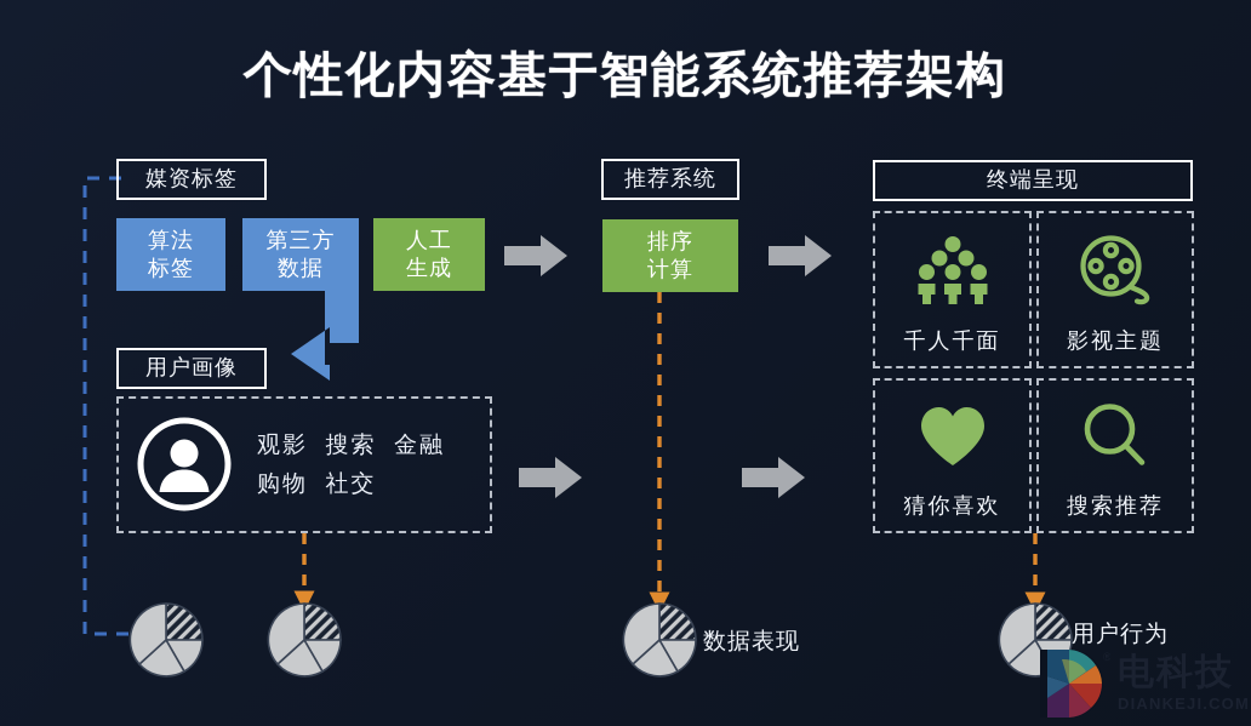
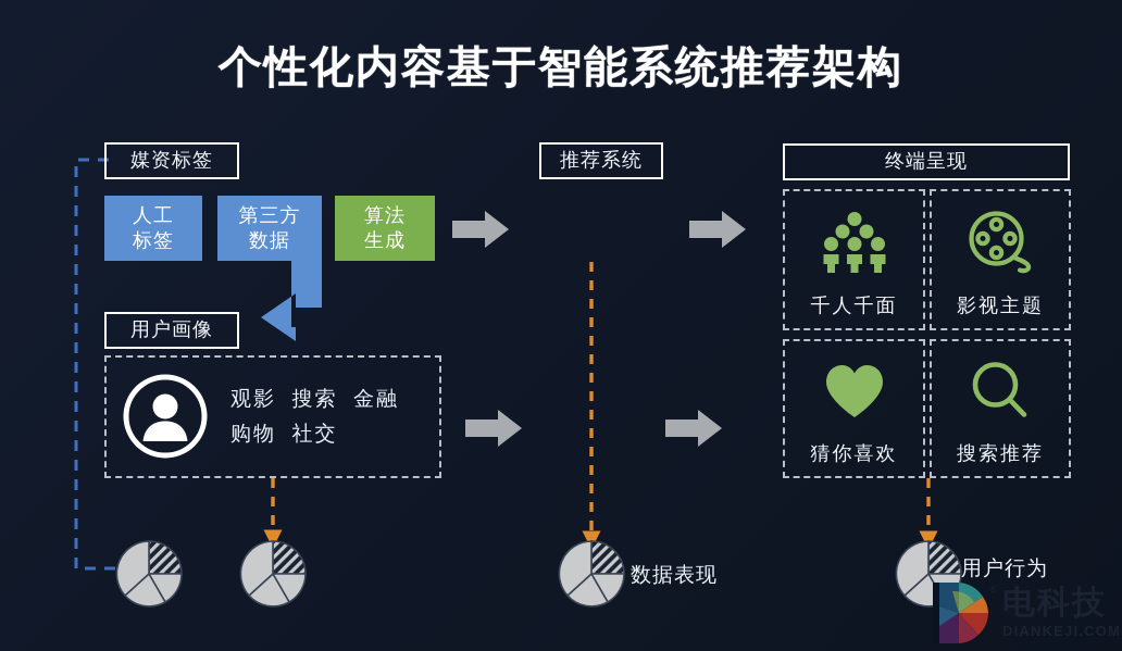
  个性化内容基于智能系统推荐架构
  媒资标签
- 算法
+ 人工
  标签
  第三方
  数据
- 人工
+ 算法
  生成
  用户画像
  观影 搜索 金融
  购物 社交
  推荐系统
- 排序
- 计算
  数据表现
  终端呈现
  千人千面
  影视主题
  猜你喜欢
  搜索推荐
  用户行为
